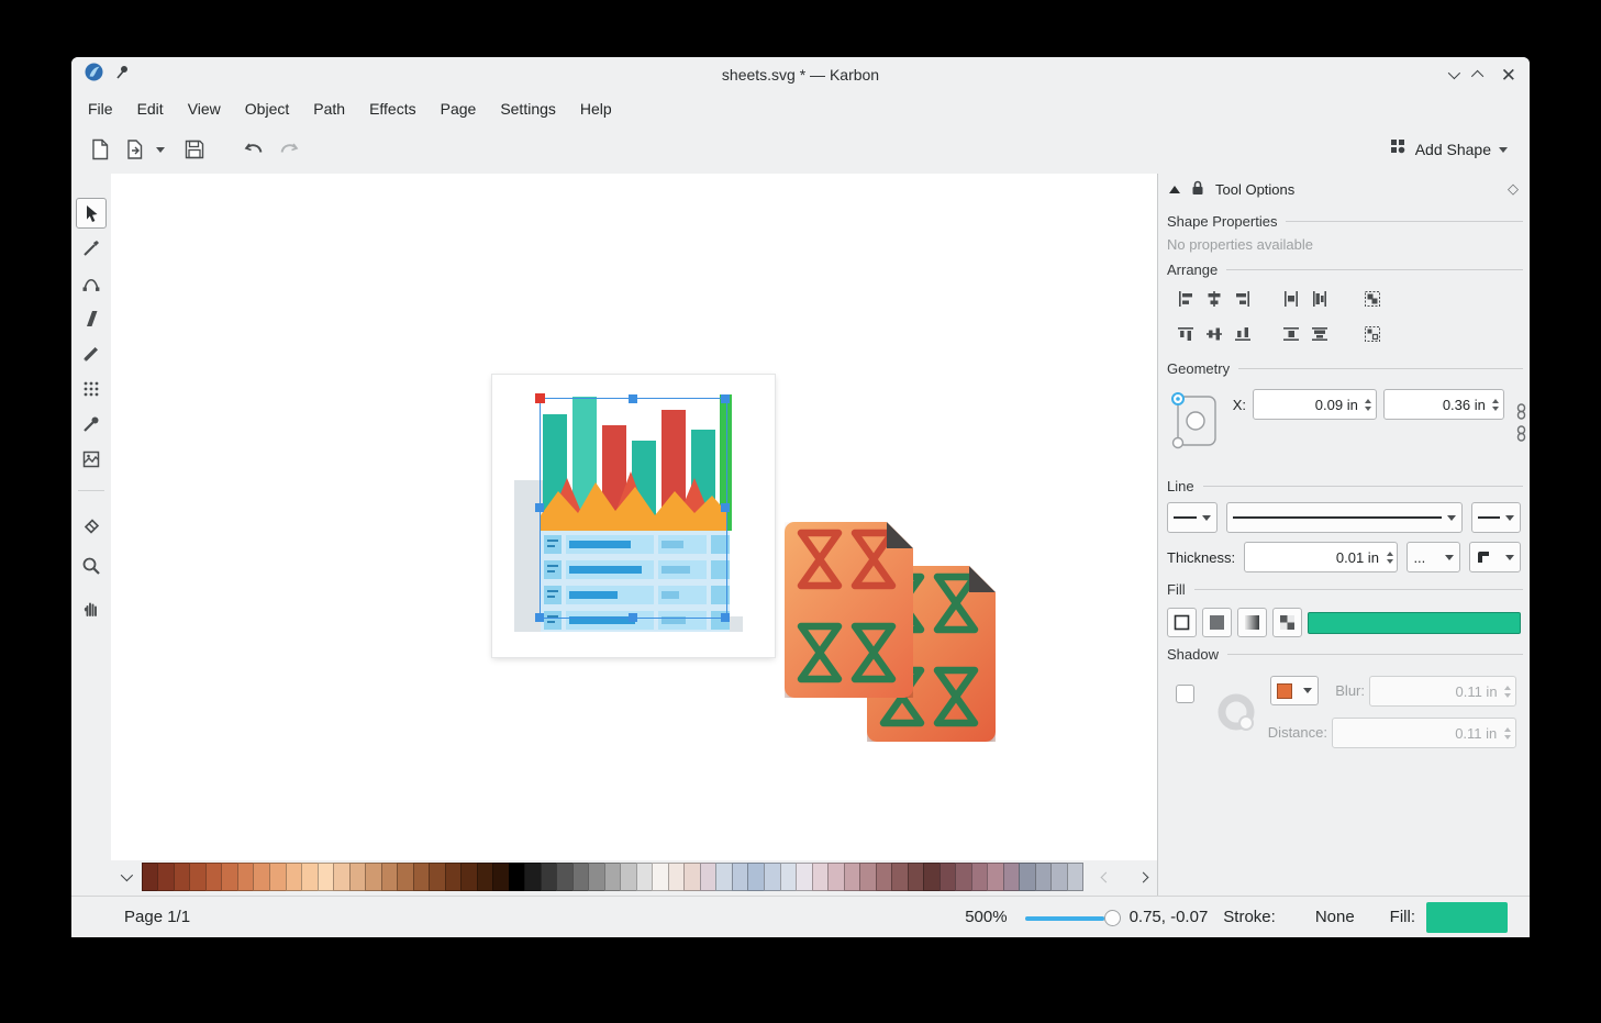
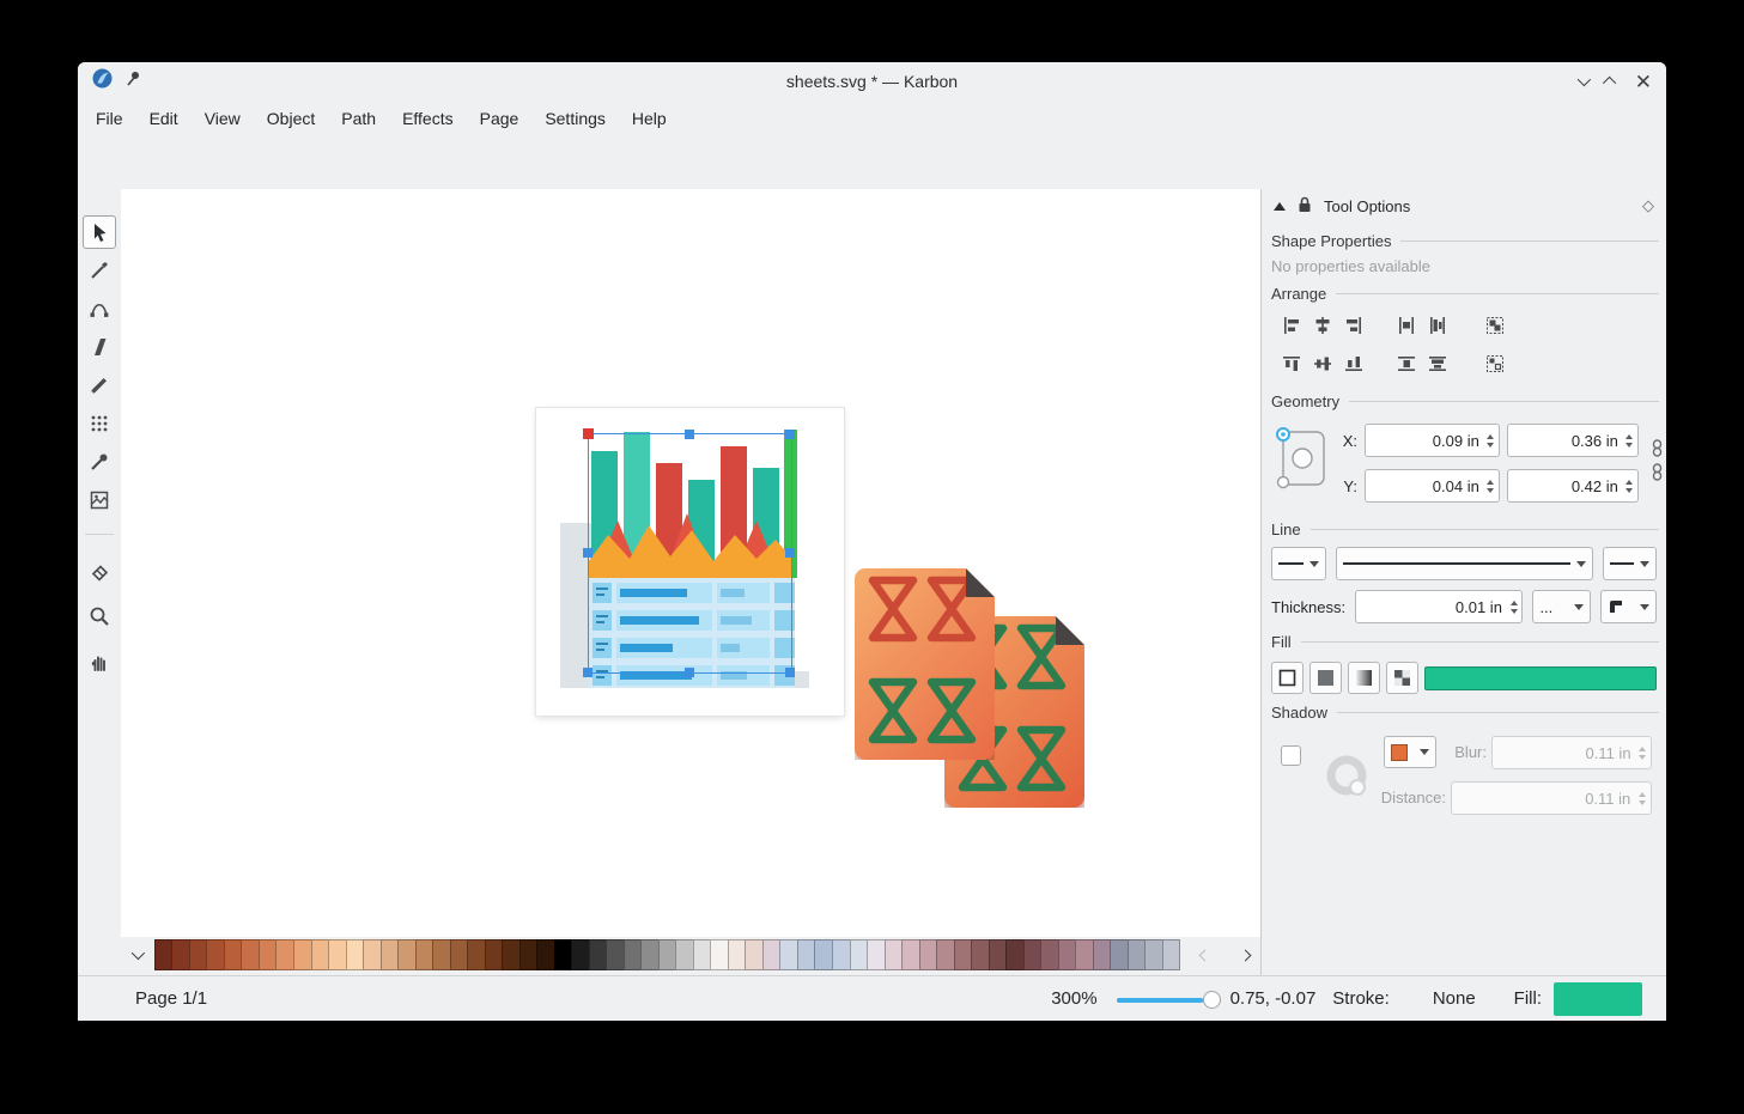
  sheets.svg * — Karbon
  ✕
  File
  Edit
  View
  Object
  Path
  Effects
  Page
  Settings
  Help
- Add Shape
  Tool Options
  ◇
  Shape Properties
  No properties available
  Arrange
  Geometry
  X:
  0.09 in
  0.36 in
+ Y:
+ 0.04 in
+ 0.42 in
  Line
  Thickness:
  0.01 in
  ...
  Fill
  Shadow
  Blur:
  0.11 in
  Distance:
  0.11 in
  Page 1/1
- 500%
+ 300%
  0.75, -0.07
  Stroke:
  None
  Fill:
